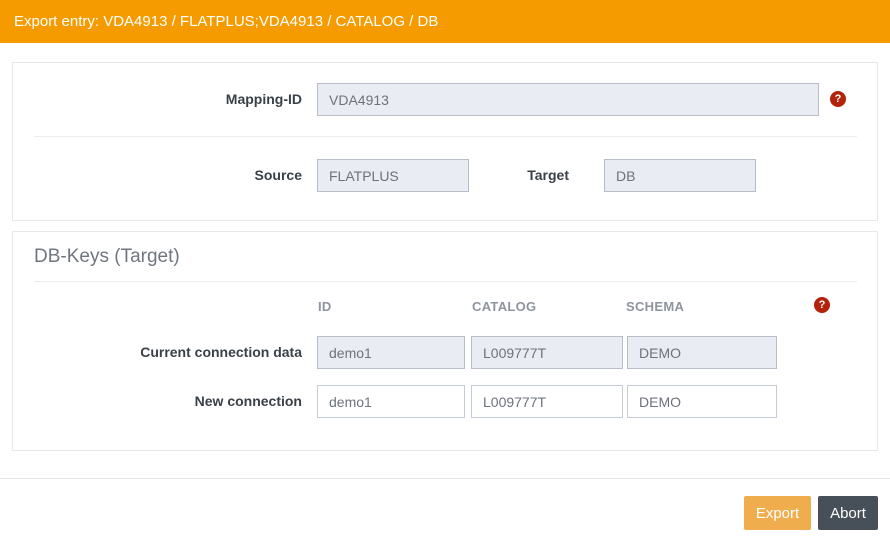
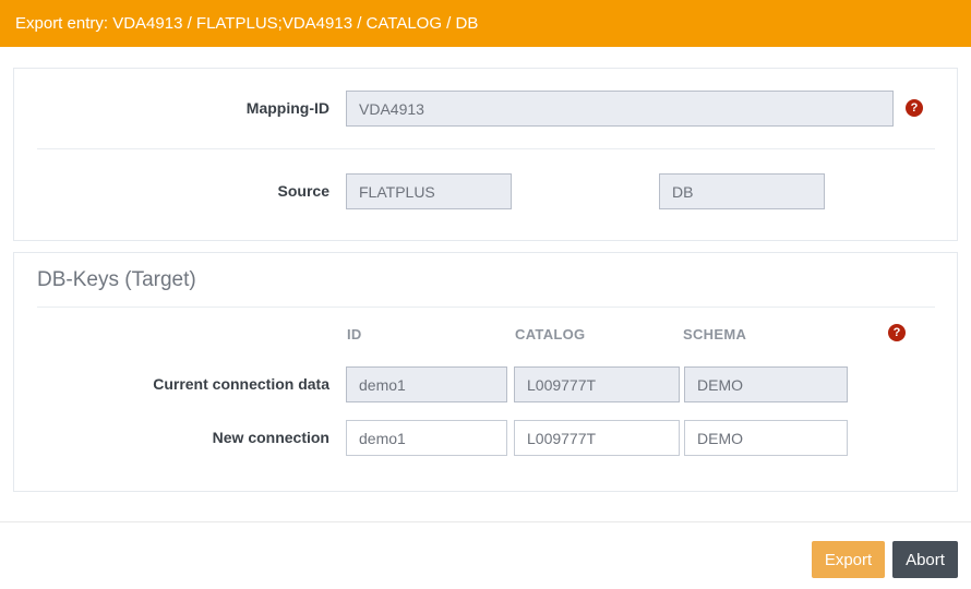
  Export entry: VDA4913 / FLATPLUS;VDA4913 / CATALOG / DB
  Mapping-ID
  VDA4913
  ?
  Source
  FLATPLUS
- Target
  DB
  DB-Keys (Target)
  ID
  CATALOG
  SCHEMA
  ?
  Current connection data
  demo1
  L009777T
  DEMO
  New connection
  demo1
  L009777T
  DEMO
  Export
  Abort
